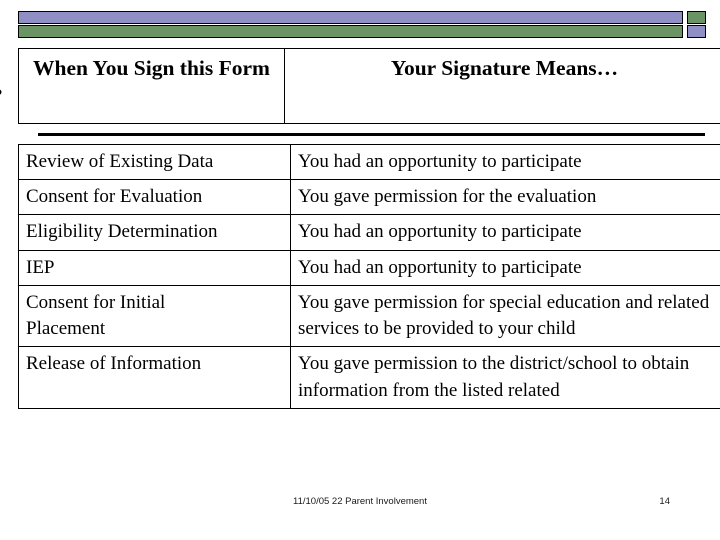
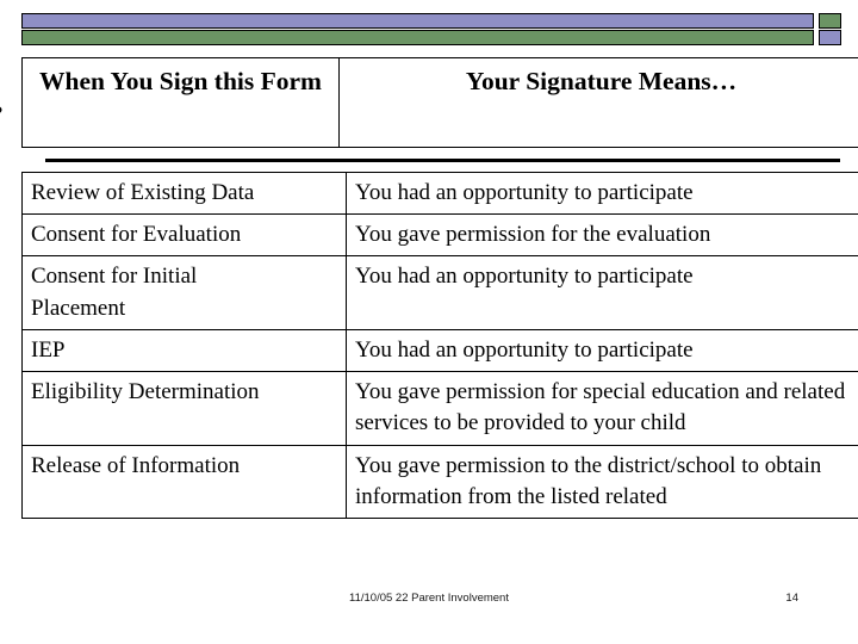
  When You Sign this Form	Your Signature Means…
  Review of Existing Data	You had an opportunity to participate
  Consent for Evaluation	You gave permission for the evaluation
- Eligibility Determination	You had an opportunity to participate
+ Consent for Initial Placement	You had an opportunity to participate
  IEP	You had an opportunity to participate
- Consent for Initial Placement	You gave permission for special education and related services to be provided to your child
+ Eligibility Determination	You gave permission for special education and related services to be provided to your child
  Release of Information	You gave permission to the district/school to obtain information from the listed related
  11/10/05 22 Parent Involvement
  14
